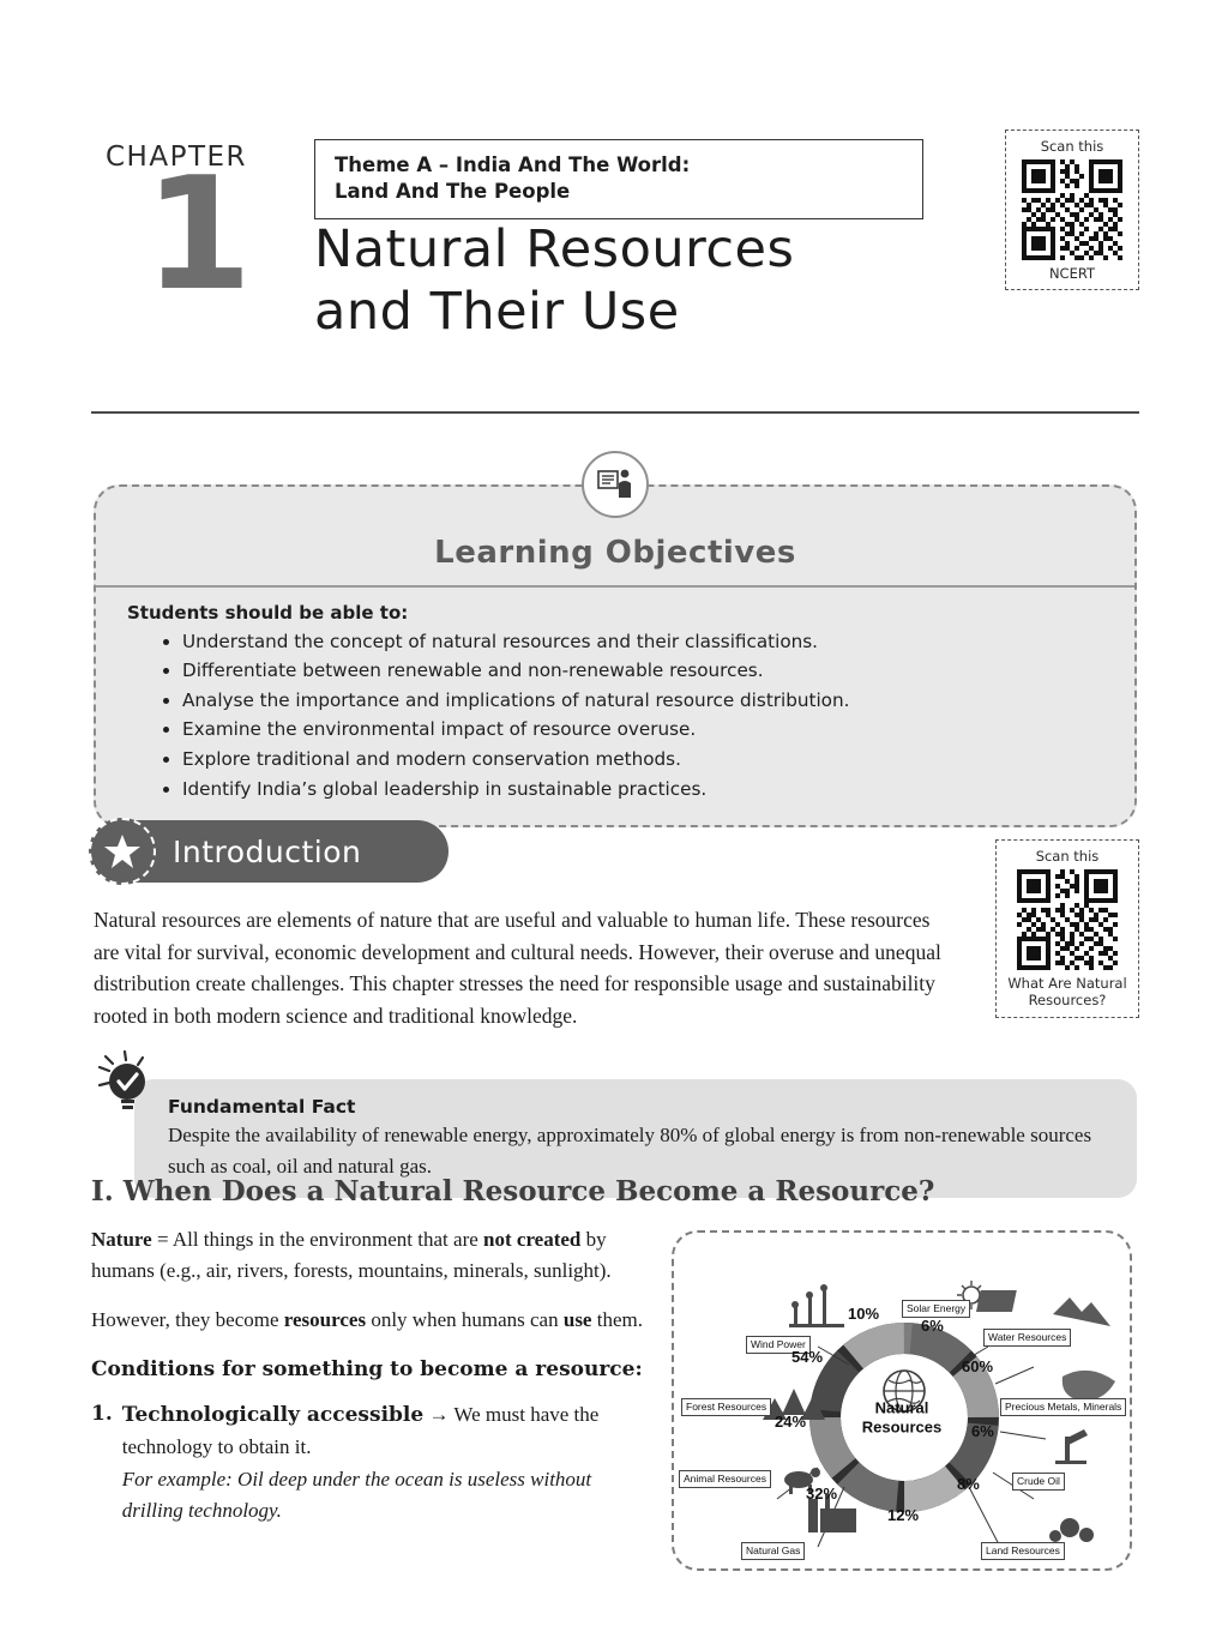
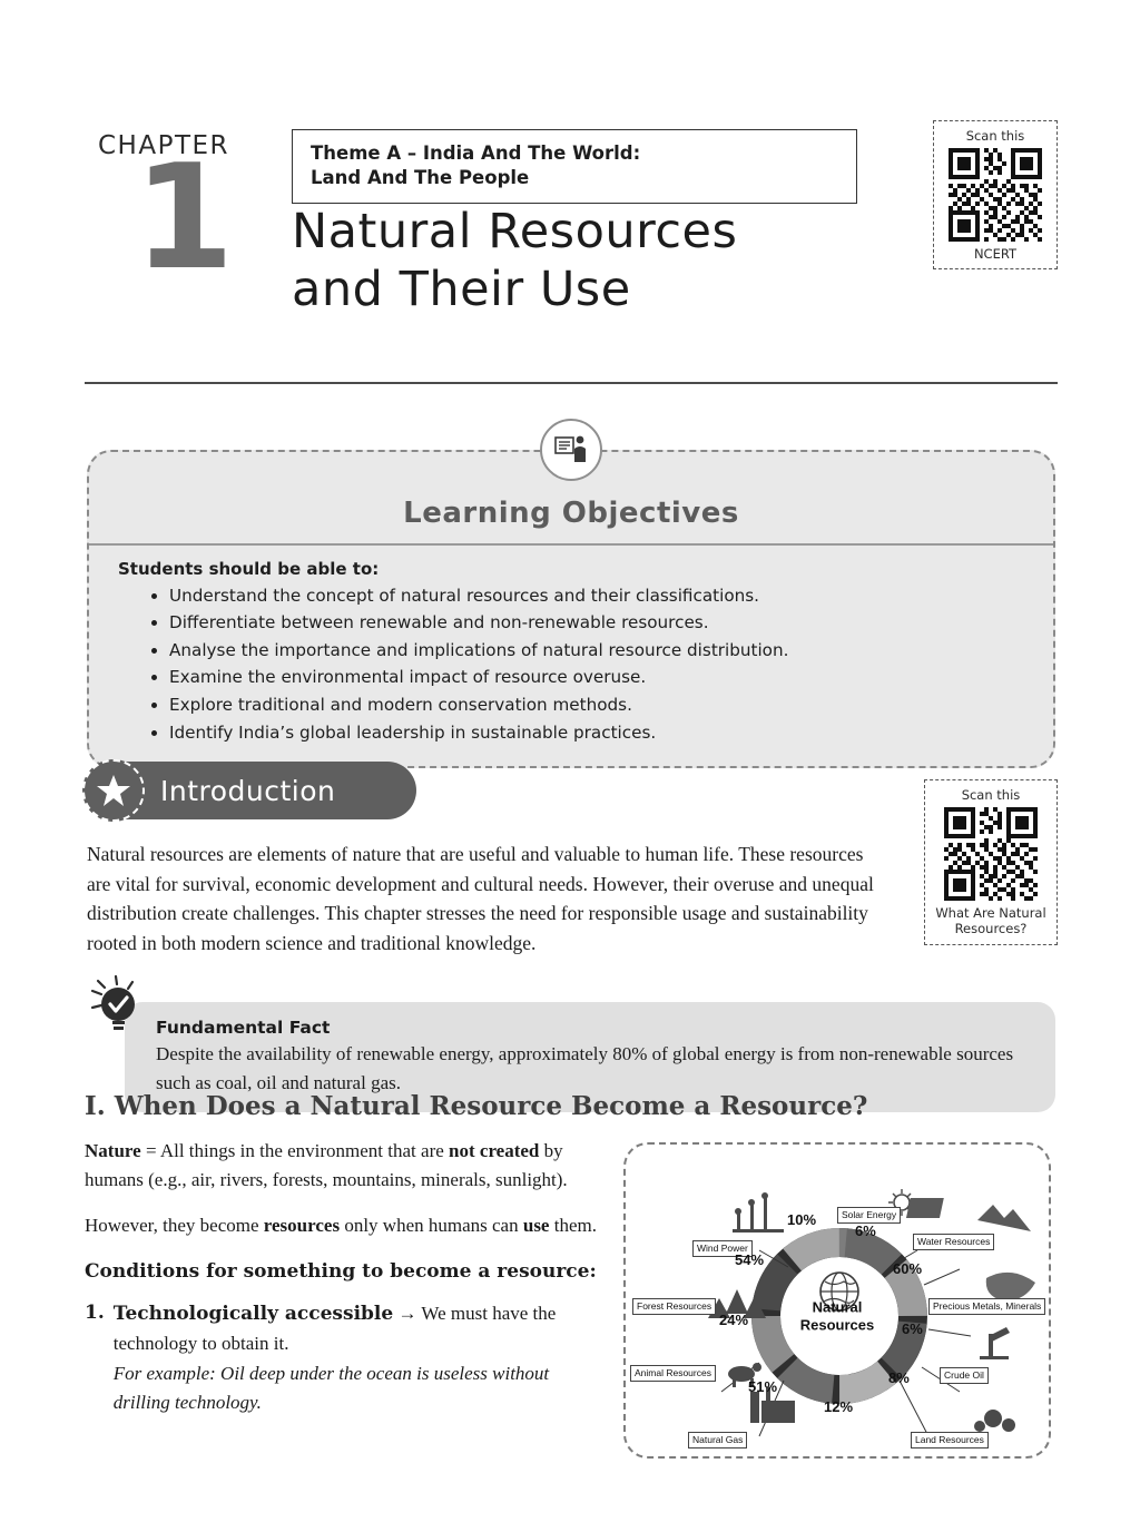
  CHAPTER
  1
  Theme A – India And The World:
  Land And The People
  Natural Resources
  and Their Use
  Scan this
  NCERT
  Learning Objectives
  Students should be able to:
  Understand the concept of natural resources and their classifications.
  Differentiate between renewable and non-renewable resources.
  Analyse the importance and implications of natural resource distribution.
  Examine the environmental impact of resource overuse.
  Explore traditional and modern conservation methods.
  Identify India’s global leadership in sustainable practices.
  Introduction
  Natural resources are elements of nature that are useful and valuable to human life. These resources are vital for survival, economic development and cultural needs. However, their overuse and unequal distribution create challenges. This chapter stresses the need for responsible usage and sustainability rooted in both modern science and traditional knowledge.
  Scan this
  What Are Natural Resources?
  Fundamental Fact
  Despite the availability of renewable energy, approximately 80% of global energy is from non-renewable sources such as coal, oil and natural gas.
  I. When Does a Natural Resource Become a Resource?
  Nature = All things in the environment that are not created by humans (e.g., air, rivers, forests, mountains, minerals, sunlight).
  However, they become resources only when humans can use them.
  Conditions for something to become a resource:
  1.
  Technologically accessible → We must have the technology to obtain it.
  For example: Oil deep under the ocean is useless without drilling technology.
  Natural
  Resources
  Wind Power
  Solar Energy
  Water Resources
  Precious Metals, Minerals
  Crude Oil
  Land Resources
  Natural Gas
  Animal Resources
  Forest Resources
  10%
  6%
  60%
  6%
  8%
  12%
- 32%
+ 51%
  24%
  54%
